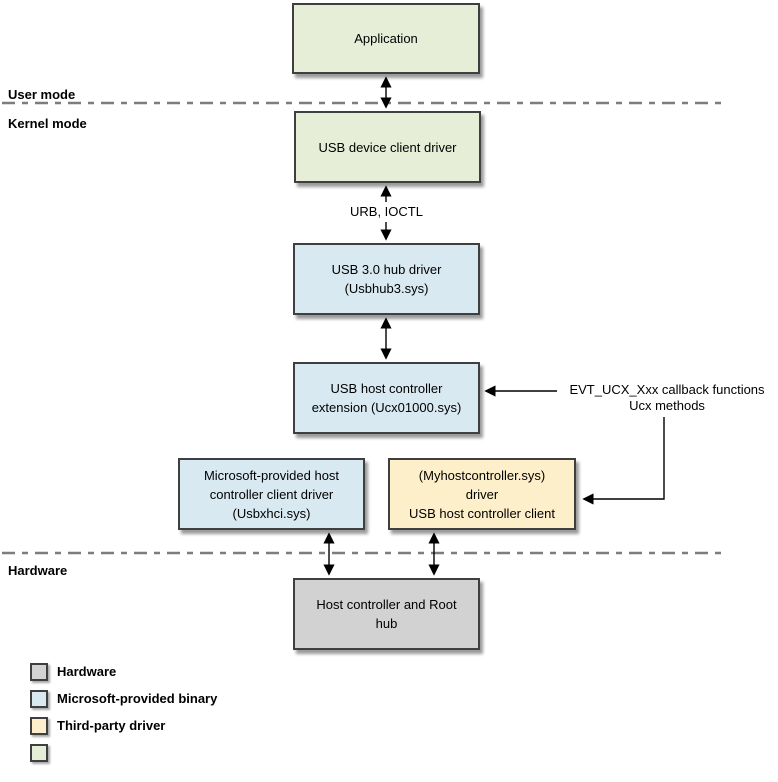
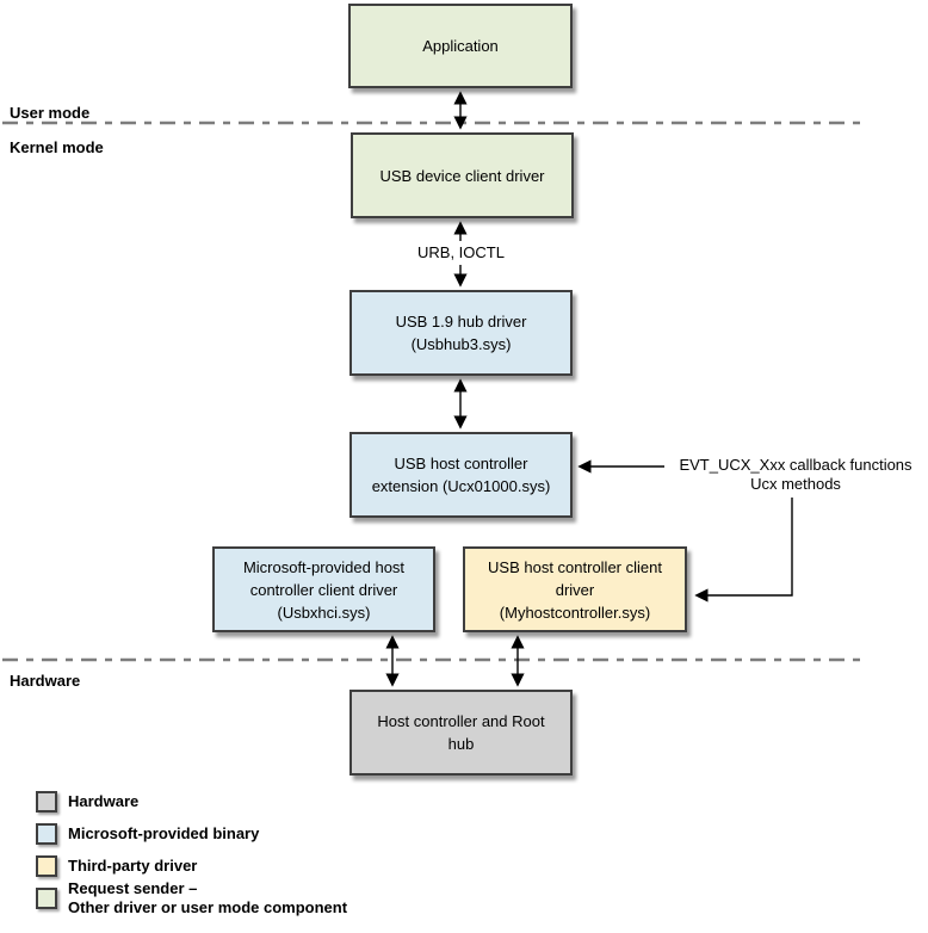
  User mode
  Kernel mode
  Hardware
  Application
  USB device client driver
- USB 3.0 hub driver
+ USB 1.9 hub driver
  (Usbhub3.sys)
  USB host controller
  extension (Ucx01000.sys)
  Microsoft-provided host
  controller client driver
  (Usbxhci.sys)
- (Myhostcontroller.sys)
+ USB host controller client
  driver
- USB host controller client
+ (Myhostcontroller.sys)
  Host controller and Root
  hub
  URB, IOCTL
  EVT_UCX_Xxx callback functions
  Ucx methods
  Hardware
  Microsoft-provided binary
  Third-party driver
+ Request sender –
+ Other driver or user mode component
